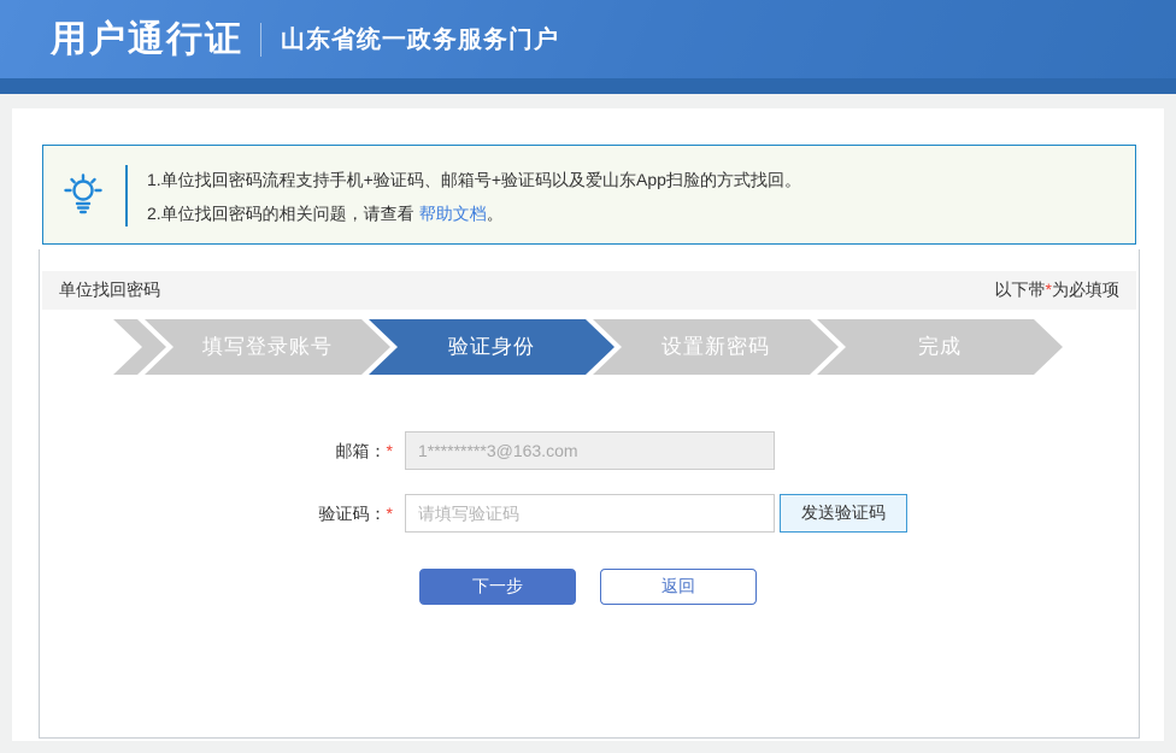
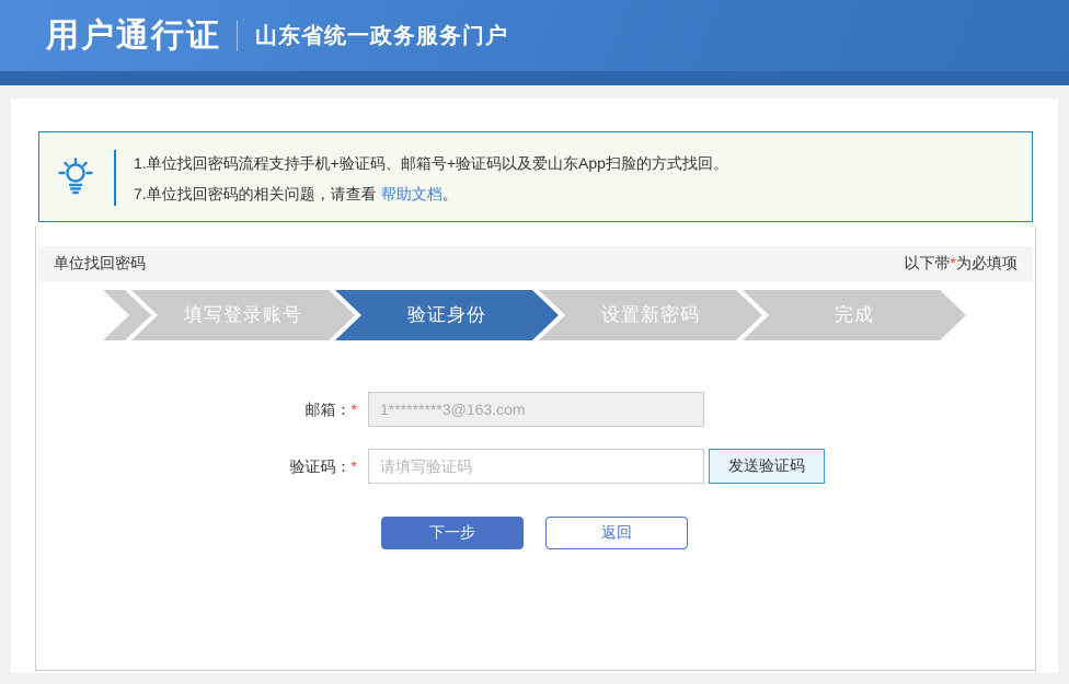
  用户通行证
  山东省统一政务服务门户
  1.单位找回密码流程支持手机+验证码、邮箱号+验证码以及爱山东App扫脸的方式找回。
- 2.单位找回密码的相关问题，请查看 帮助文档。
+ 7.单位找回密码的相关问题，请查看 帮助文档。
  单位找回密码
  以下带*为必填项
  填写登录账号 验证身份 设置新密码 完成
  邮箱：*
  1*********3@163.com
  验证码：*
  请填写验证码
  发送验证码
  下一步
  返回
